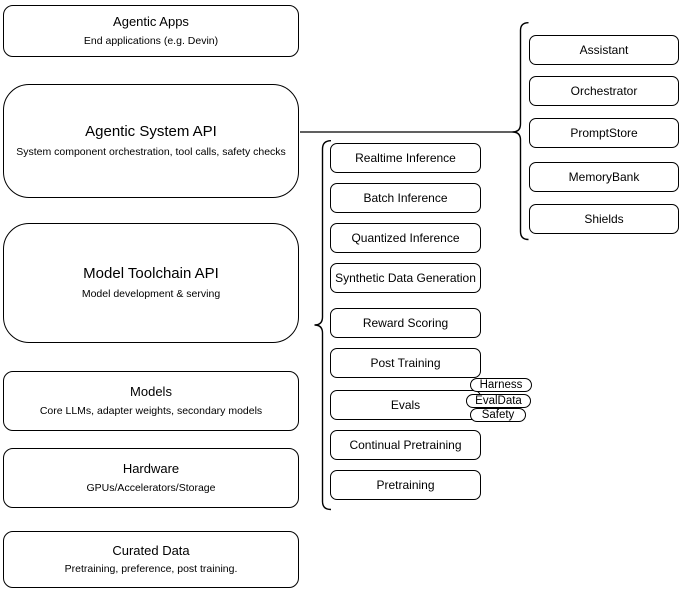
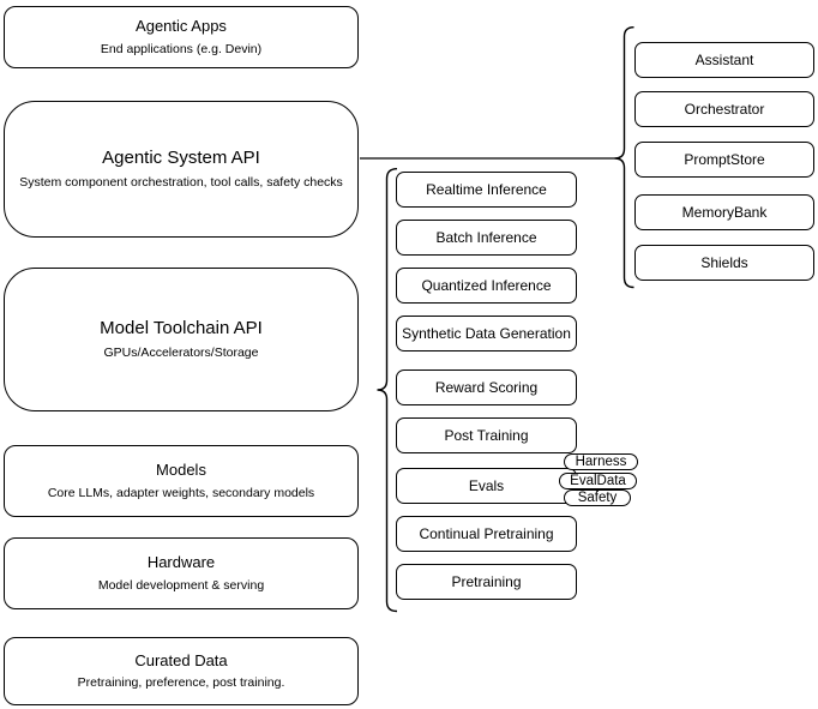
  Agentic Apps
  End applications (e.g. Devin)
  Agentic System API
  System component orchestration, tool calls, safety checks
  Model Toolchain API
- Model development & serving
+ GPUs/Accelerators/Storage
  Models
  Core LLMs, adapter weights, secondary models
  Hardware
- GPUs/Accelerators/Storage
+ Model development & serving
  Curated Data
  Pretraining, preference, post training.
  Realtime Inference
  Batch Inference
  Quantized Inference
  Synthetic Data Generation
  Reward Scoring
  Post Training
  Evals
  Continual Pretraining
  Pretraining
  Harness
  EvalData
  Safety
  Assistant
  Orchestrator
  PromptStore
  MemoryBank
  Shields
